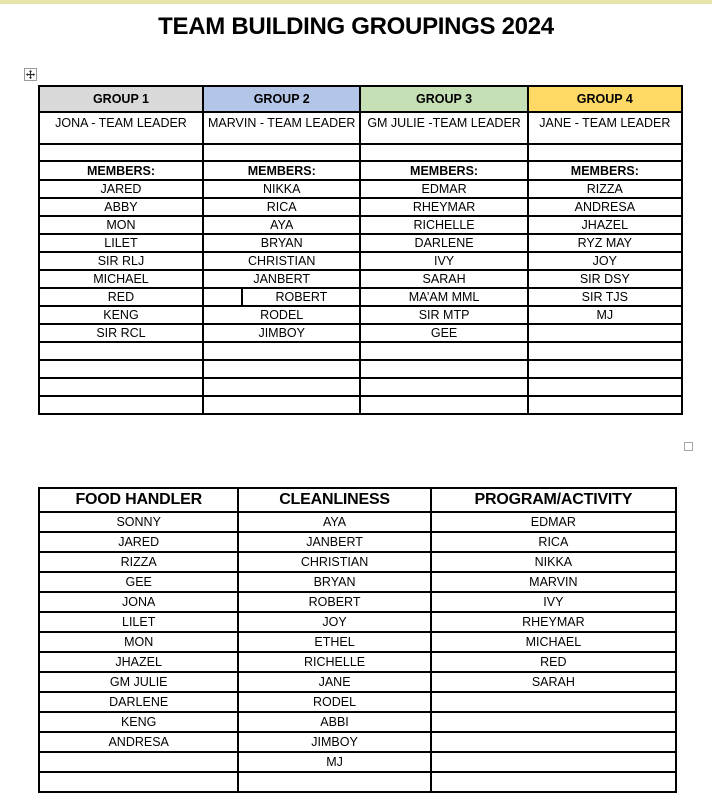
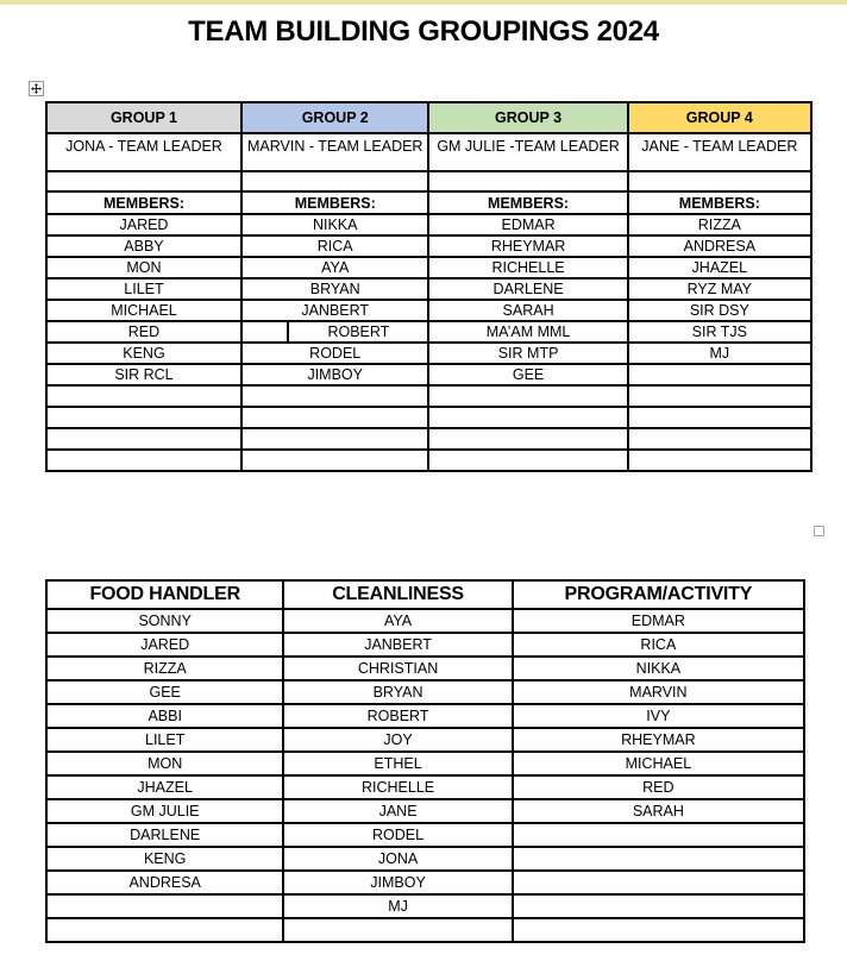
  TEAM BUILDING GROUPINGS 2024
  GROUP 1	GROUP 2	GROUP 3	GROUP 4
  JONA - TEAM LEADER	MARVIN - TEAM LEADER	GM JULIE -TEAM LEADER	JANE - TEAM LEADER
  MEMBERS:	MEMBERS:	MEMBERS:	MEMBERS:
  JARED	NIKKA	EDMAR	RIZZA
  ABBY	RICA	RHEYMAR	ANDRESA
  MON	AYA	RICHELLE	JHAZEL
  LILET	BRYAN	DARLENE	RYZ MAY
- SIR RLJ	CHRISTIAN	IVY	JOY
  MICHAEL	JANBERT	SARAH	SIR DSY
  RED	ROBERT	MA’AM MML	SIR TJS
  KENG	RODEL	SIR MTP	MJ
  SIR RCL	JIMBOY	GEE
  FOOD HANDLER	CLEANLINESS	PROGRAM/ACTIVITY
  SONNY	AYA	EDMAR
  JARED	JANBERT	RICA
  RIZZA	CHRISTIAN	NIKKA
  GEE	BRYAN	MARVIN
- JONA	ROBERT	IVY
+ ABBI	ROBERT	IVY
  LILET	JOY	RHEYMAR
  MON	ETHEL	MICHAEL
  JHAZEL	RICHELLE	RED
  GM JULIE	JANE	SARAH
  DARLENE	RODEL
- KENG	ABBI
+ KENG	JONA
  ANDRESA	JIMBOY
  	MJ
